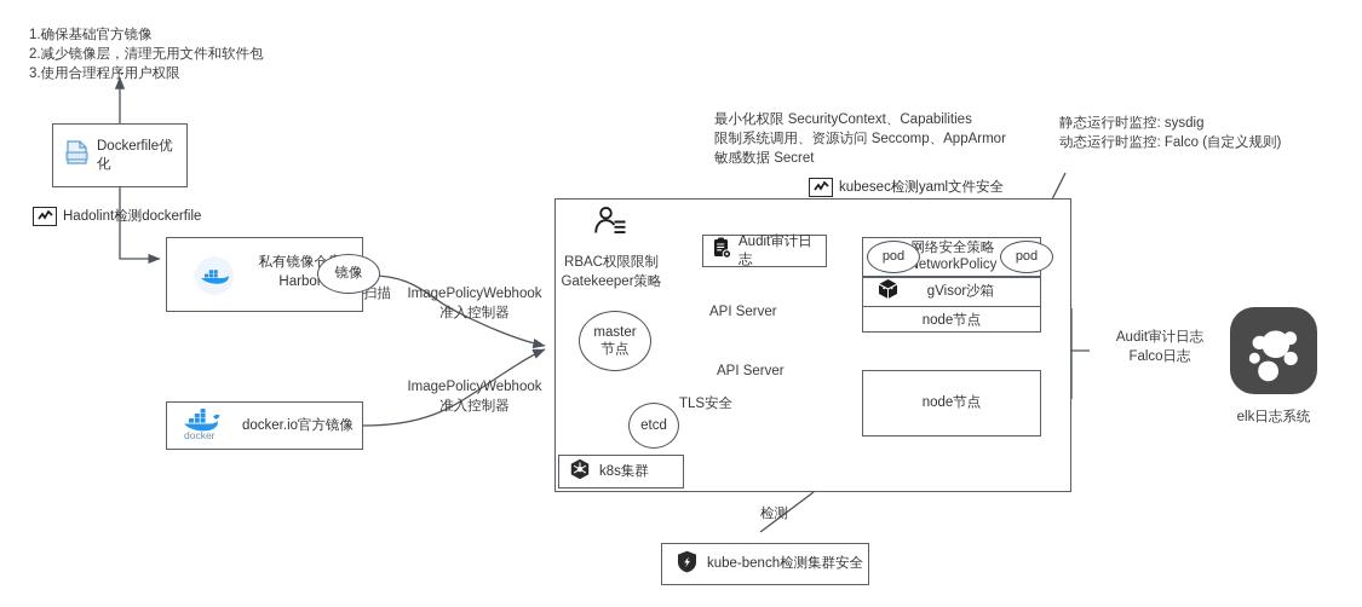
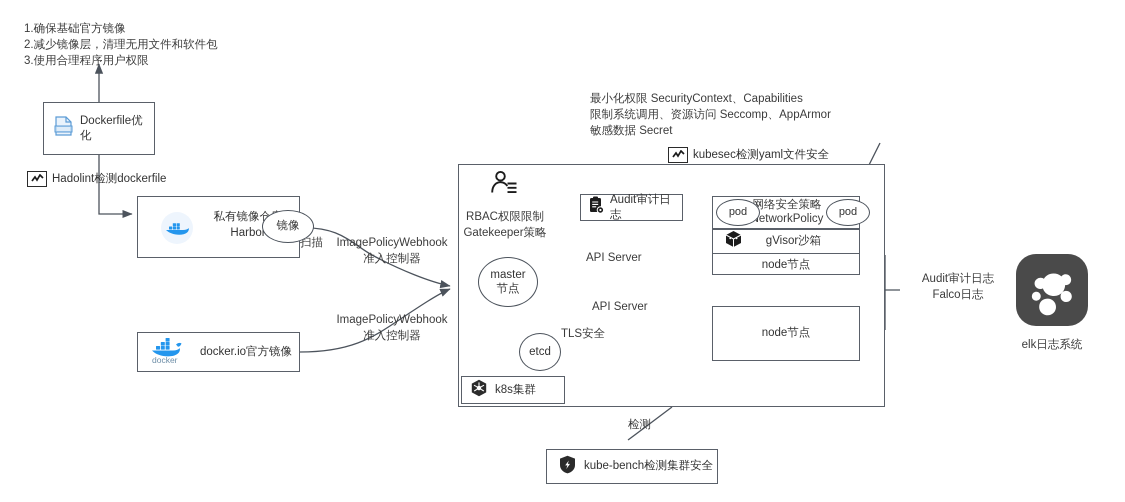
  1.确保基础官方镜像
  2.减少镜像层，清理无用文件和软件包
  3.使用合理程序用户权限
  Dockerfile优化
  Hadolint检测dockerfile
  Harbo
  扫描
  镜像
  docker
  docker.io官方镜像
  ImagePolicyWebhook
  准入控制器
  ImagePolicyWebhook
  准入控制器
  k8s集群
  RBAC权限限制
  Gatekeeper策略
  master
  节点
  etcd
  TLS安全
  API Server
  API Server
  Audit审计日志
  kubesec检测yaml文件安全
  最小化权限 SecurityContext、Capabilities
  限制系统调用、资源访问 Seccomp、AppArmor
  敏感数据 Secret
- 静态运行时监控: sysdig
- 动态运行时监控: Falco (自定义规则)
  网络安全策略
  etworkPolicy
  gVisor沙箱
  node节点
  pod
  pod
  node节点
  Audit审计日志
  Falco日志
  elk日志系统
  检测
  kube-bench检测集群安全
